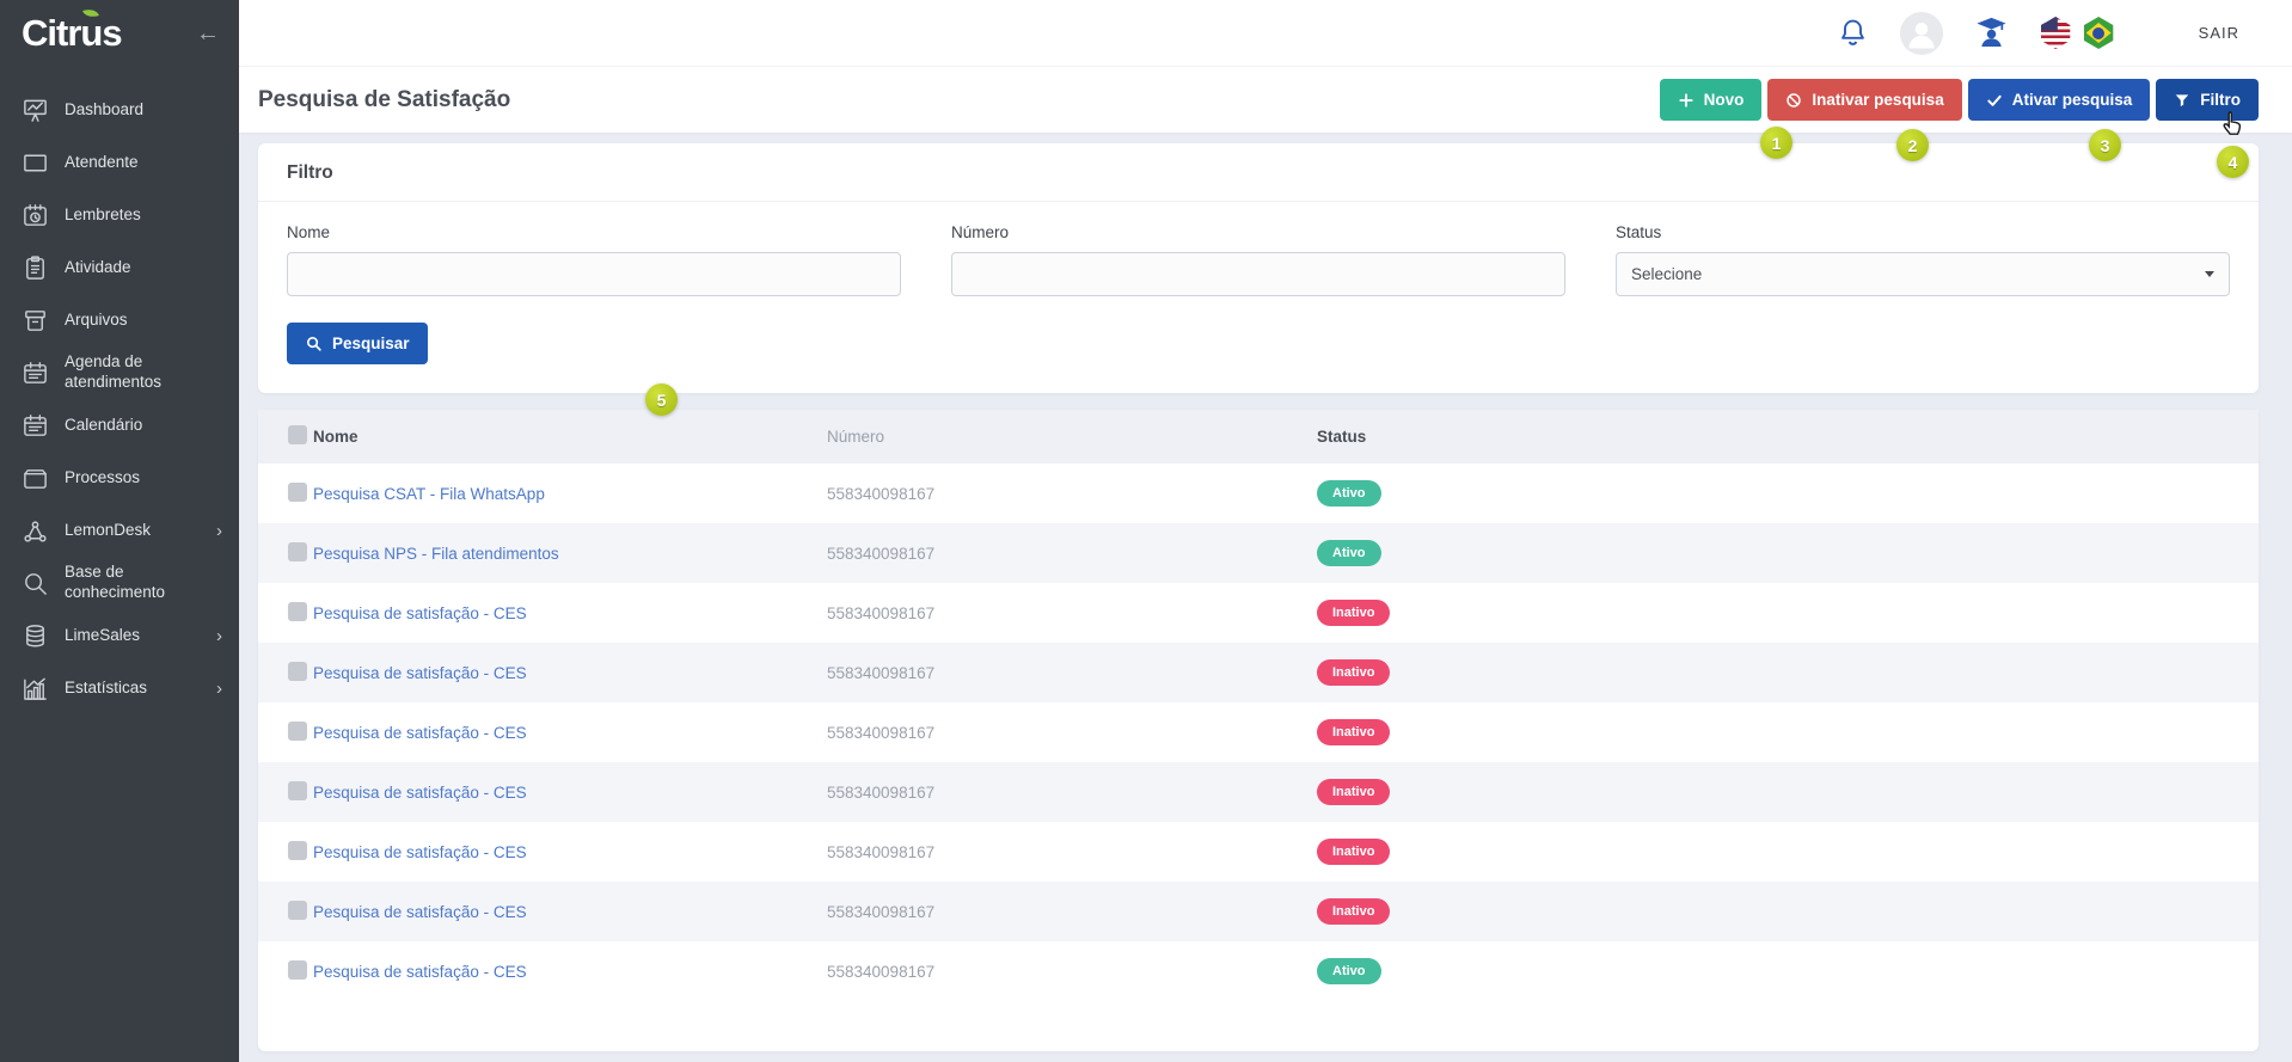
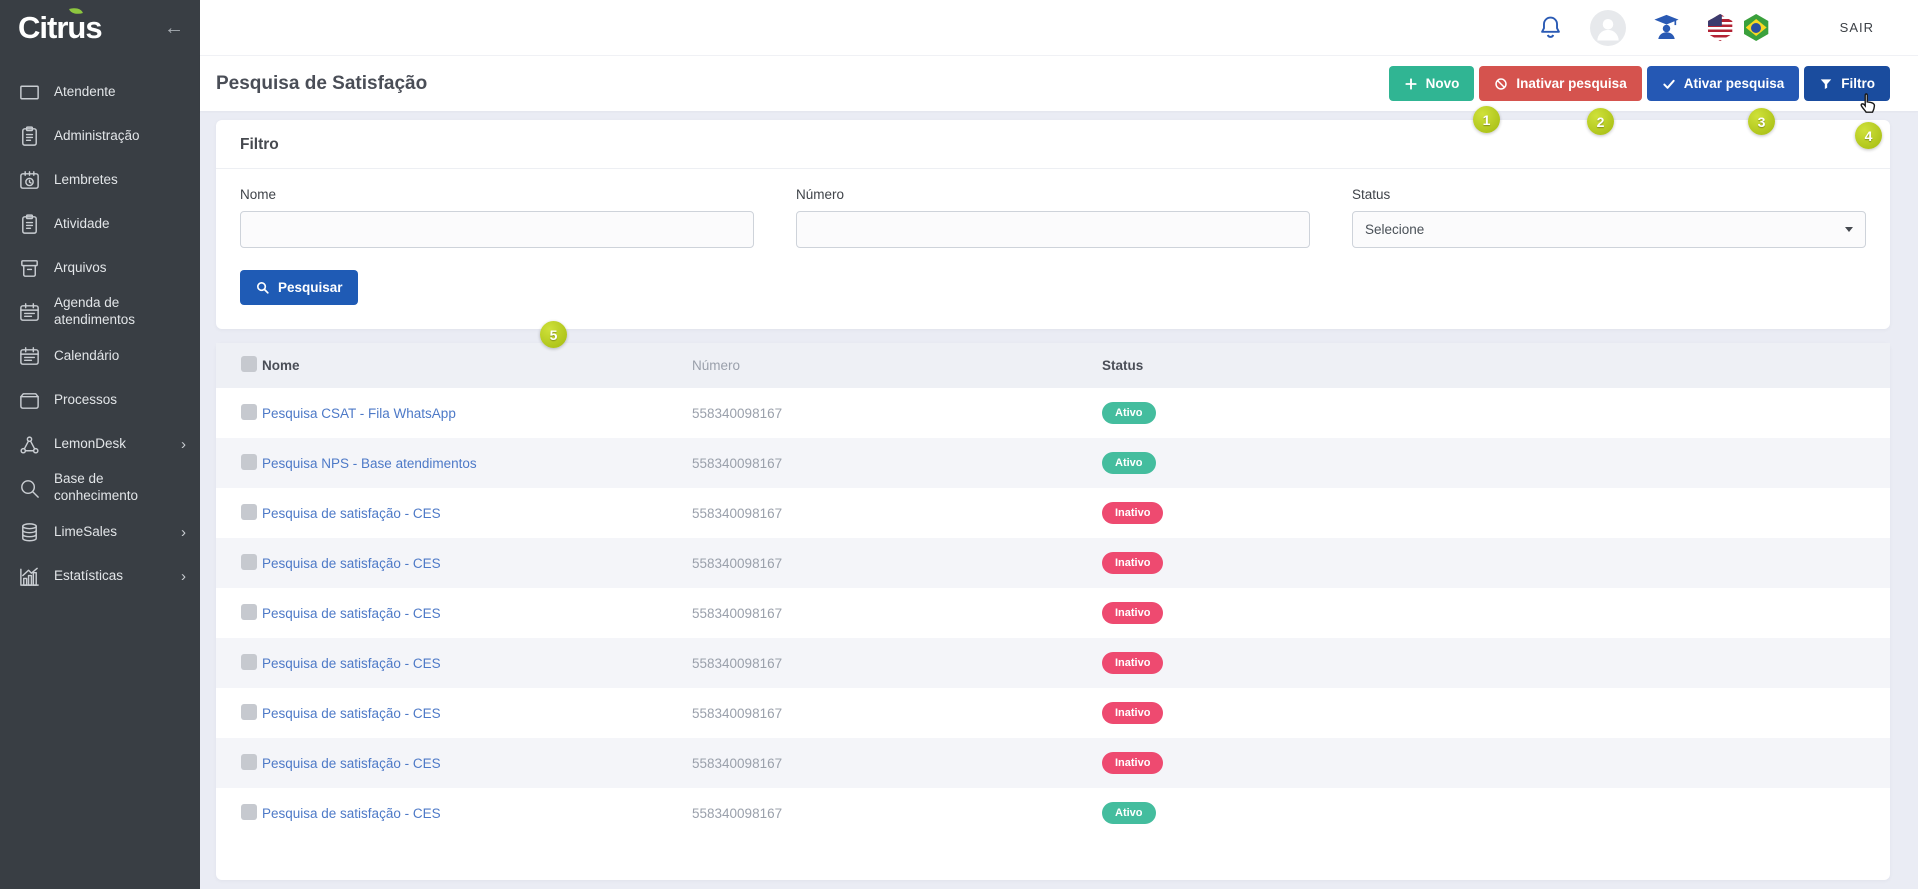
  Citrus
  ←
- Dashboard
  Atendente
+ Administração
  Lembretes
  Atividade
  Arquivos
  Agenda de atendimentos
  Calendário
  Processos
  LemonDesk
  ›
  Base de conhecimento
  LimeSales
  ›
  Estatísticas
  ›
  SAIR
  Pesquisa de Satisfação
  Novo
  Inativar pesquisa
  Ativar pesquisa
  Filtro
  Filtro
  Nome
  Número
  Status
  Selecione
  Pesquisar
  	Nome	Número	Status
  	Pesquisa CSAT - Fila WhatsApp	558340098167	Ativo
- 	Pesquisa NPS - Fila atendimentos	558340098167	Ativo
+ 	Pesquisa NPS - Base atendimentos	558340098167	Ativo
  	Pesquisa de satisfação - CES	558340098167	Inativo
  	Pesquisa de satisfação - CES	558340098167	Inativo
  	Pesquisa de satisfação - CES	558340098167	Inativo
  	Pesquisa de satisfação - CES	558340098167	Inativo
  	Pesquisa de satisfação - CES	558340098167	Inativo
  	Pesquisa de satisfação - CES	558340098167	Inativo
  	Pesquisa de satisfação - CES	558340098167	Ativo
  1
  2
  3
  4
  5
